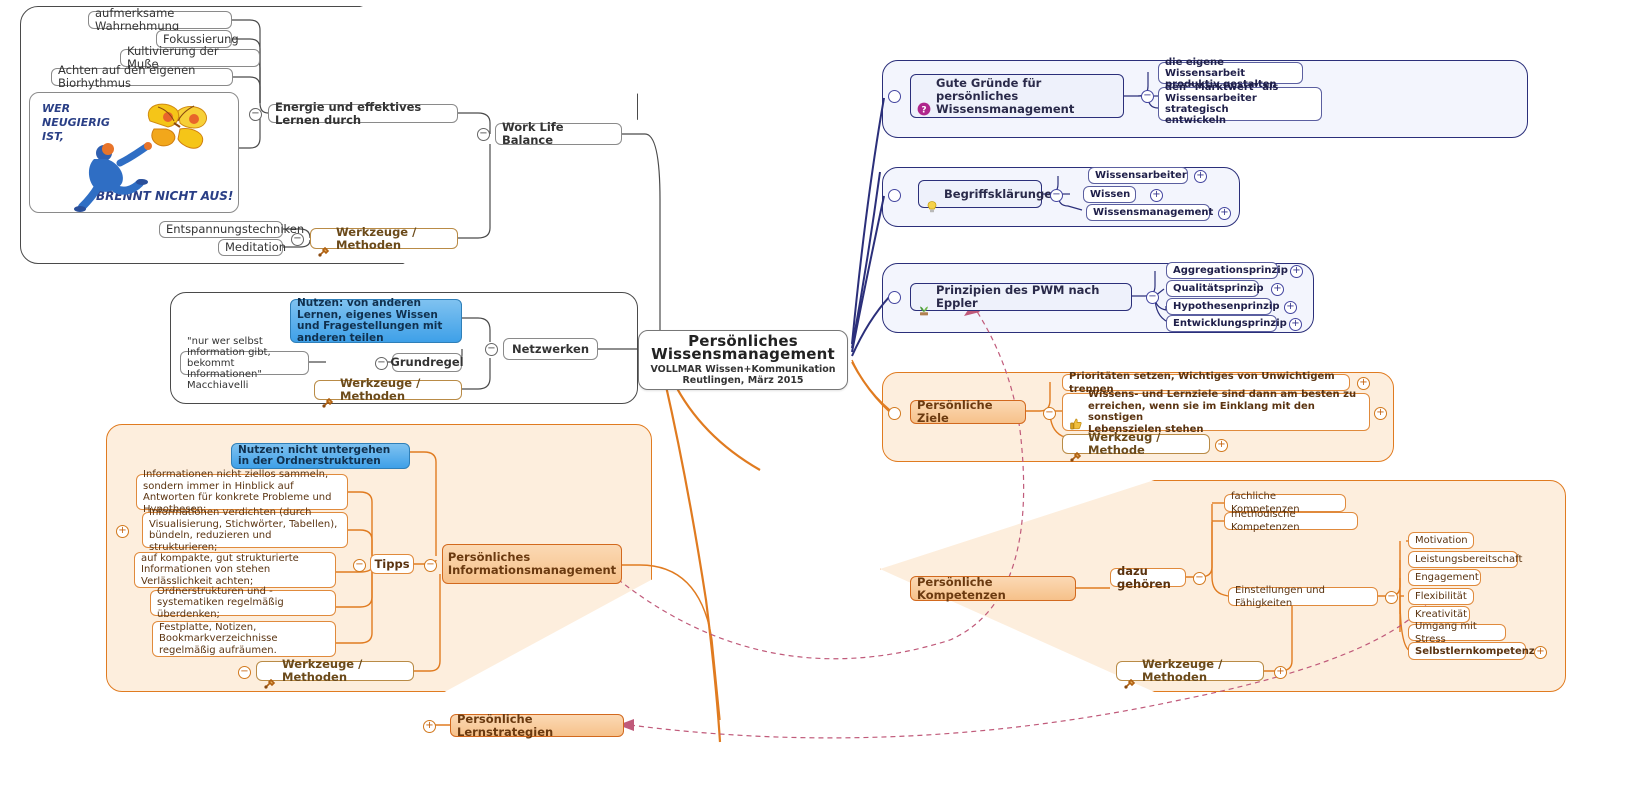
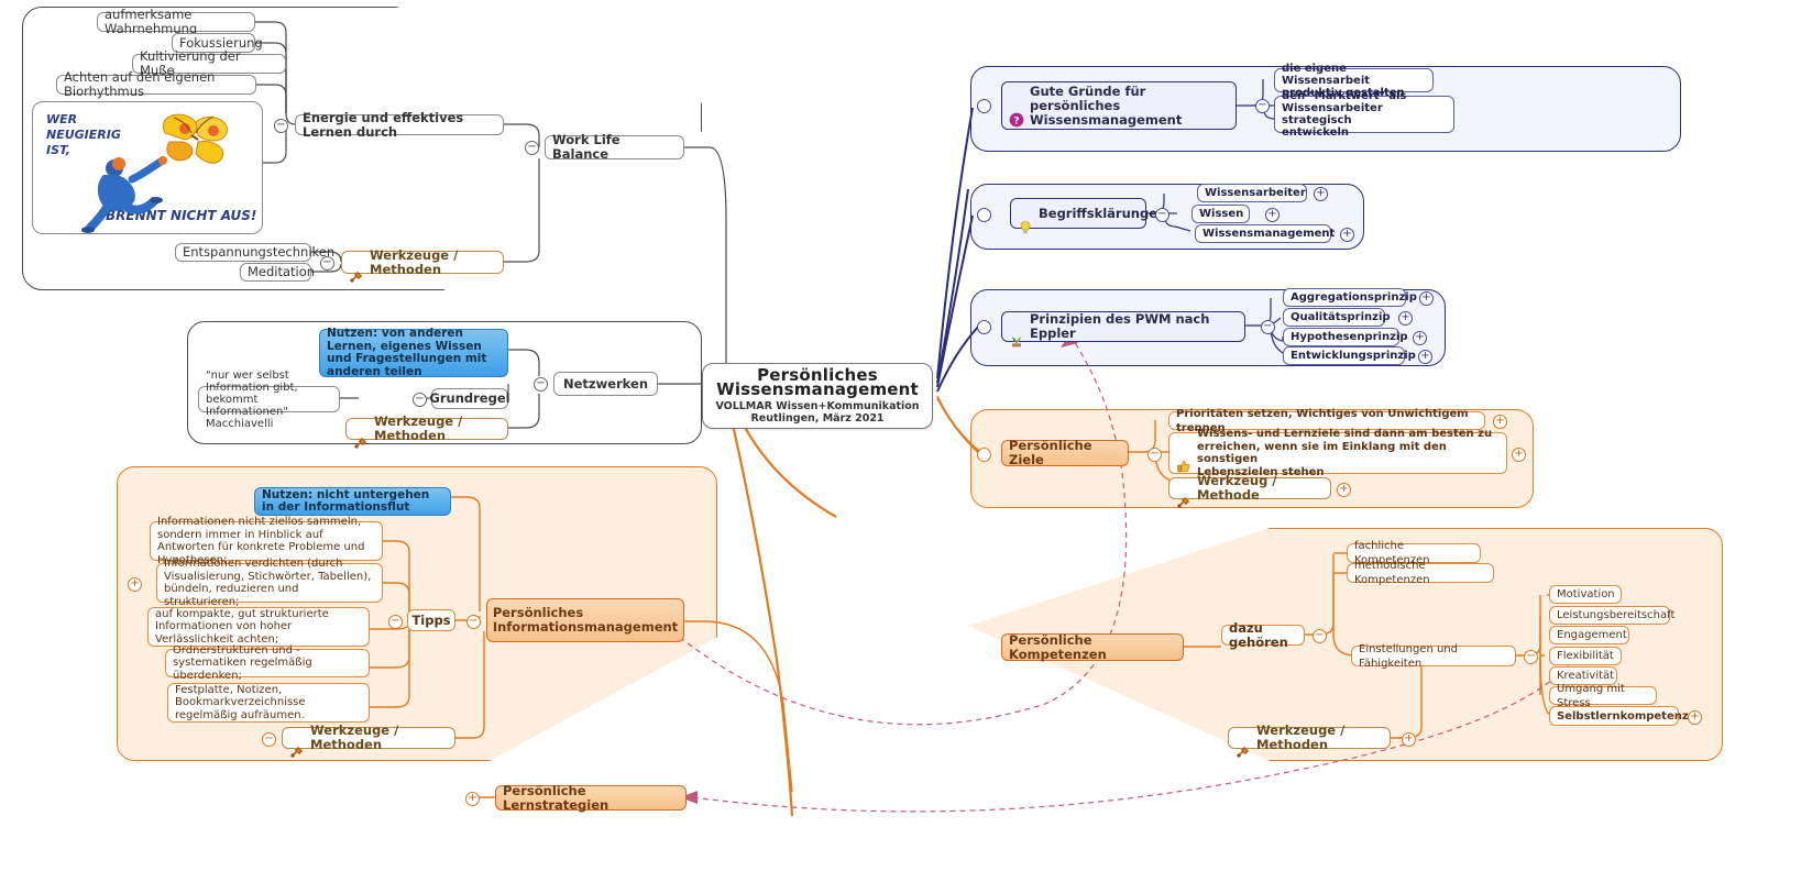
  aufmerksame Wahrnehmung
  Fokussierung
  Kultivierung der Muße
  Achten auf den eigenen Biorhythmus
  WER
  NEUGIERIG
  IST,
  BRENNT NICHT AUS!
  Energie und effektives Lernen durch
  −
  Entspannungstechniken
  Meditation
  Werkzeuge / Methoden
  −
  Work Life Balance
  −
  Nutzen: von anderen Lernen, eigenes Wissen und Fragestellungen mit anderen teilen
  "nur wer selbst Information gibt, bekommt Informationen" Macchiavelli
  Grundregel
  −
  Werkzeuge / Methoden
  Netzwerken
  −
  Persönliches
  Wissensmanagement
  VOLLMAR Wissen+Kommunikation
- Reutlingen, März 2015
+ Reutlingen, März 2021
- Nutzen: nicht untergehen in der Ordnerstrukturen
+ Nutzen: nicht untergehen in der Informationsflut
  Informationen nicht ziellos sammeln, sondern immer in Hinblick auf Antworten für konkrete Probleme und Hypothesen;
  Informationen verdichten (durch Visualisierung, Stichwörter, Tabellen), bündeln, reduzieren und strukturieren;
  +
- auf kompakte, gut strukturierte Informationen von stehen Verlässlichkeit achten;
+ auf kompakte, gut strukturierte Informationen von hoher Verlässlichkeit achten;
  Ordnerstrukturen und -systematiken regelmäßig überdenken;
  Festplatte, Notizen, Bookmarkverzeichnisse regelmäßig aufräumen.
  Tipps
  −
  Werkzeuge / Methoden
  −
  Persönliches
  Informationsmanagement
  −
  Persönliche Lernstrategien
  +
  ?
  Gute Gründe für persönliches
  Wissensmanagement
  die eigene Wissensarbeit
  den "Marktwert" als
  Wissensarbeiter strategisch
  entwickeln
  −
  Begriffsklärunge
  Wissensarbeiter
  +
  Wissen
  +
  Wissensmanagement
  +
  −
  Prinzipien des PWM nach Eppler
  Aggregationsprinzip
  +
  Qualitätsprinzip
  +
  Hypothesenprinzip
  +
  Entwicklungsprinzip
  +
  −
  Persönliche Ziele
  Prioritäten setzen, Wichtiges von Unwichtigem trennen
  +
  Wissens- und Lernziele sind dann am besten zu
  erreichen, wenn sie im Einklang mit den sonstigen
  Lebenszielen stehen
  +
  Werkzeug / Methode
  +
  −
  Persönliche Kompetenzen
  dazu gehören
  −
  fachliche Kompetenzen
  methodische Kompetenzen
  Einstellungen und Fähigkeiten
  −
  Motivation
  Leistungsbereitschaft
  Engagement
  Flexibilität
  Kreativität
  Umgang mit Stress
  Selbstlernkompetenz
  +
  Werkzeuge / Methoden
  +
